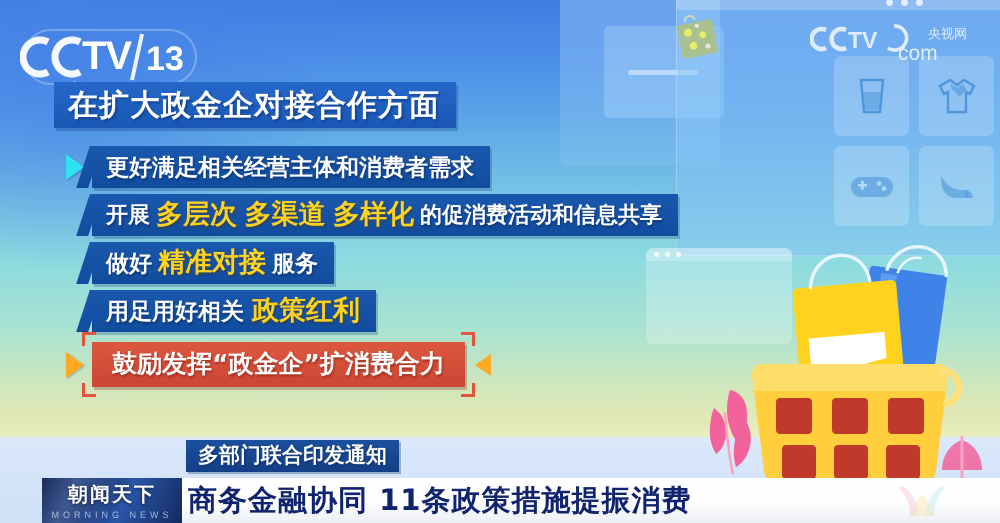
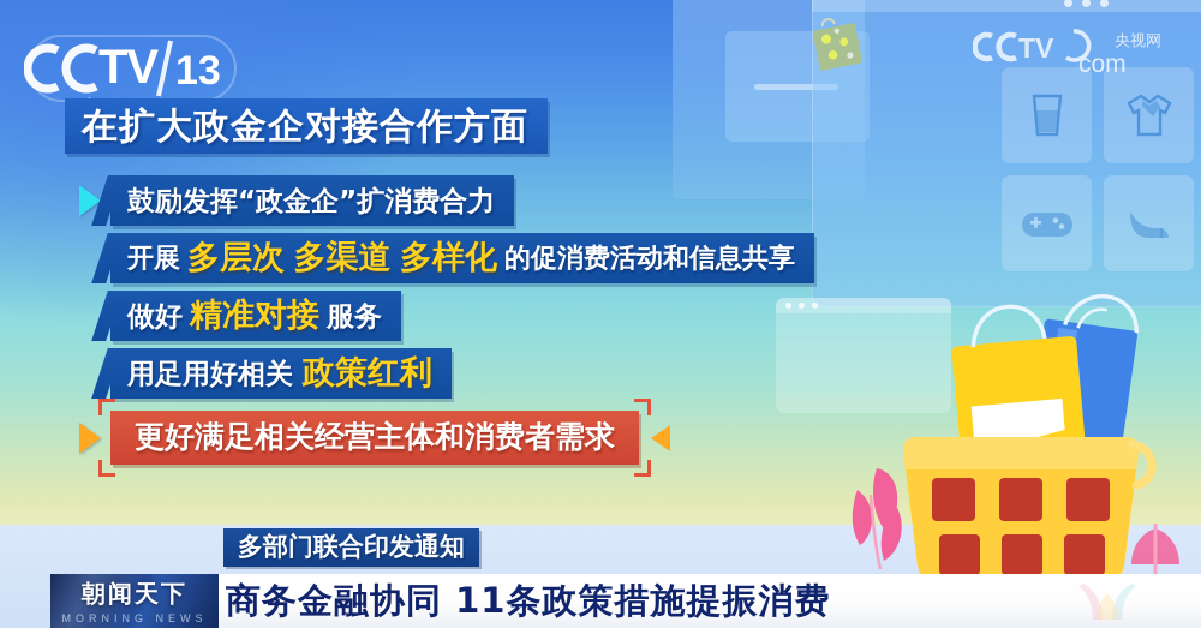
  TV
  13
  TV
  央视网
  com
  在扩大政金企对接合作方面
- 更好满足相关经营主体和消费者需求
+ 鼓励发挥“政金企”扩消费合力
  开展
  多层次 多渠道 多样化
  的促消费活动和信息共享
  做好
  精准对接
  服务
  用足用好相关
  政策红利
- 鼓励发挥“政金企”扩消费合力
+ 更好满足相关经营主体和消费者需求
  多部门联合印发通知
  朝闻天下
  MORNING NEWS
  商务金融协同 11条政策措施提振消费
